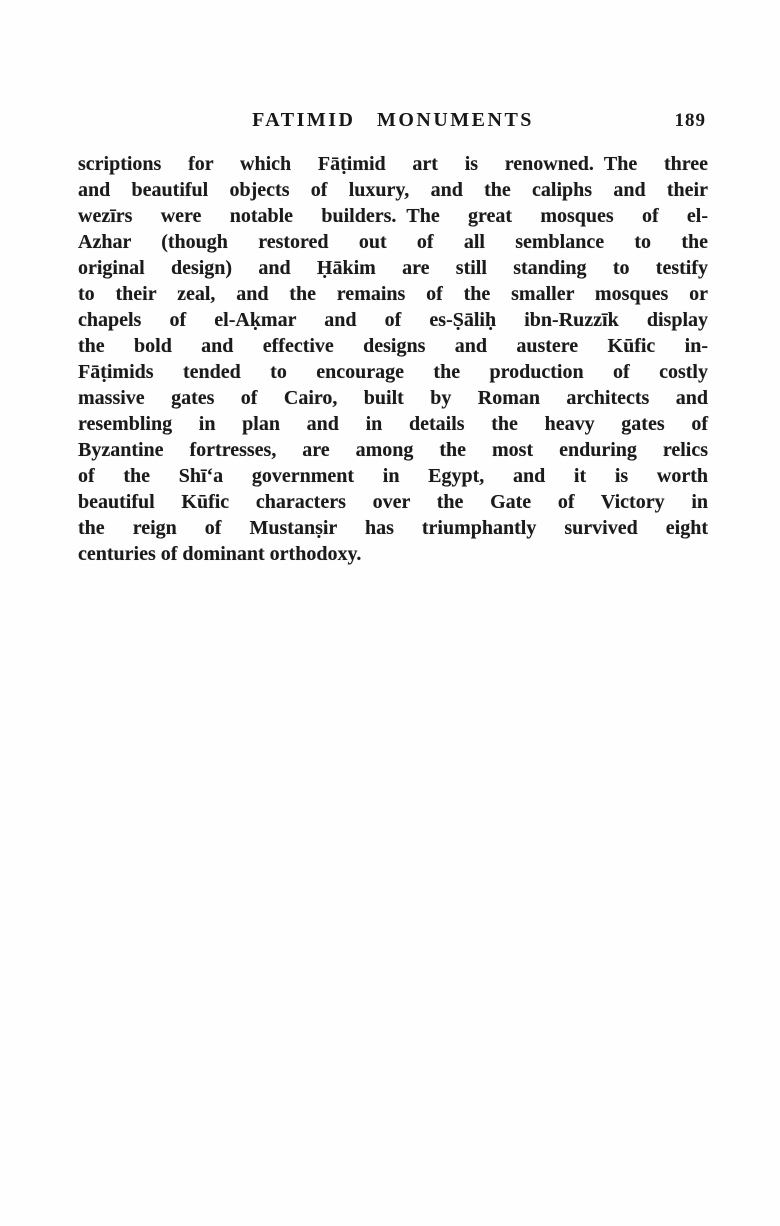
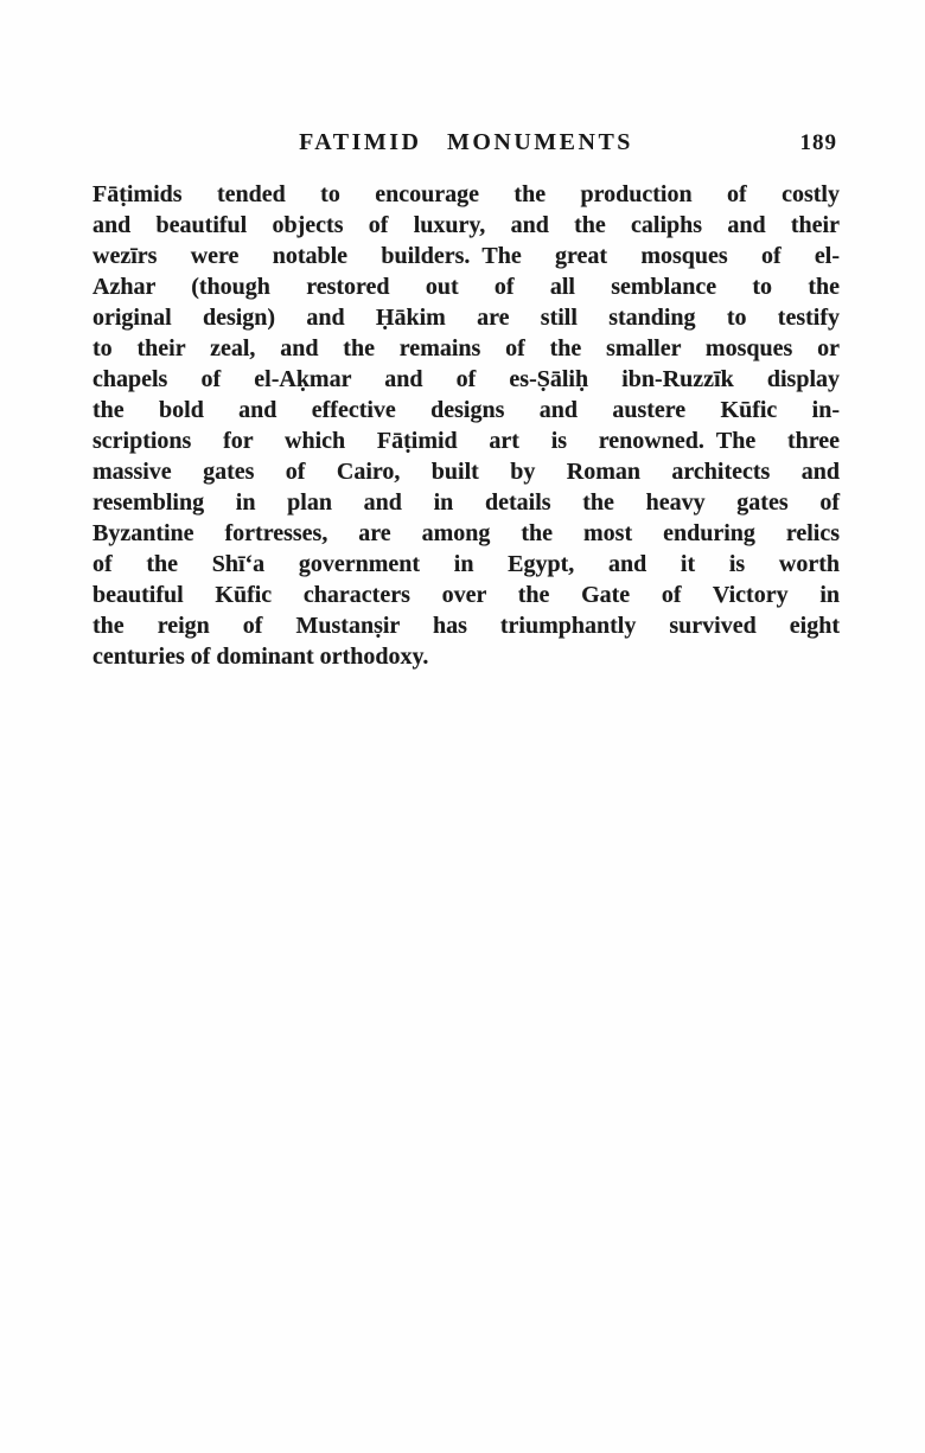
  FATIMID MONUMENTS
  189
- scriptions for which Fāṭimid art is renowned. The three
+ Fāṭimids tended to encourage the production of costly
  and beautiful objects of luxury, and the caliphs and their
  wezīrs were notable builders. The great mosques of el-
  Azhar (though restored out of all semblance to the
  original design) and Ḥākim are still standing to testify
  to their zeal, and the remains of the smaller mosques or
  chapels of el-Aḳmar and of es-Ṣāliḥ ibn-Ruzzīk display
  the bold and effective designs and austere Kūfic in-
- Fāṭimids tended to encourage the production of costly
+ scriptions for which Fāṭimid art is renowned. The three
  massive gates of Cairo, built by Roman architects and
  resembling in plan and in details the heavy gates of
  Byzantine fortresses, are among the most enduring relics
  of the Shīʻa government in Egypt, and it is worth
  beautiful Kūfic characters over the Gate of Victory in
  the reign of Mustanṣir has triumphantly survived eight
  centuries of dominant orthodoxy.
